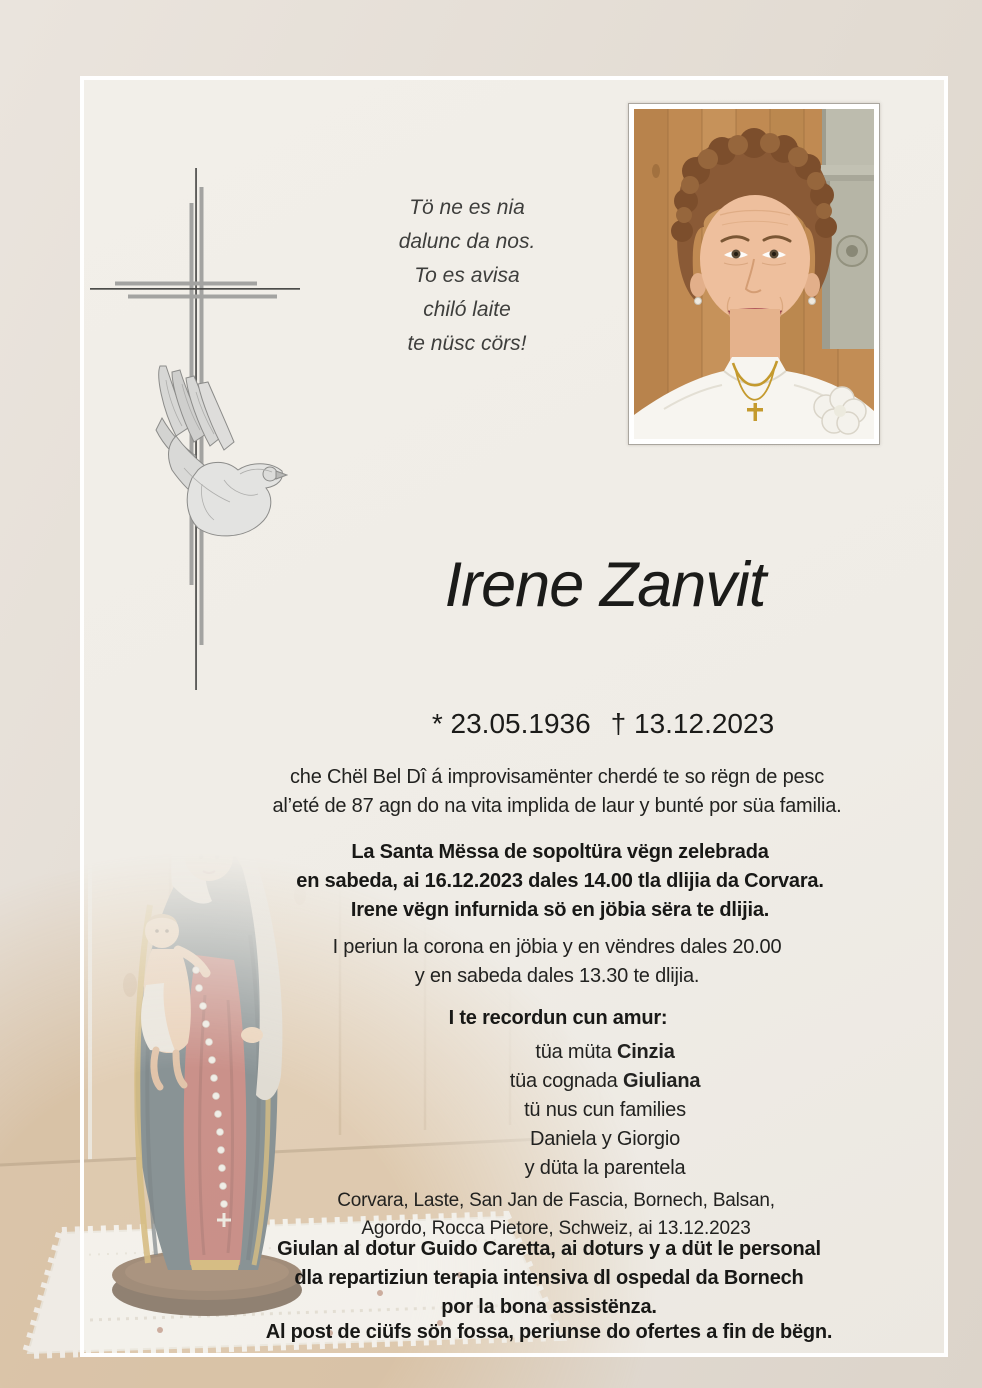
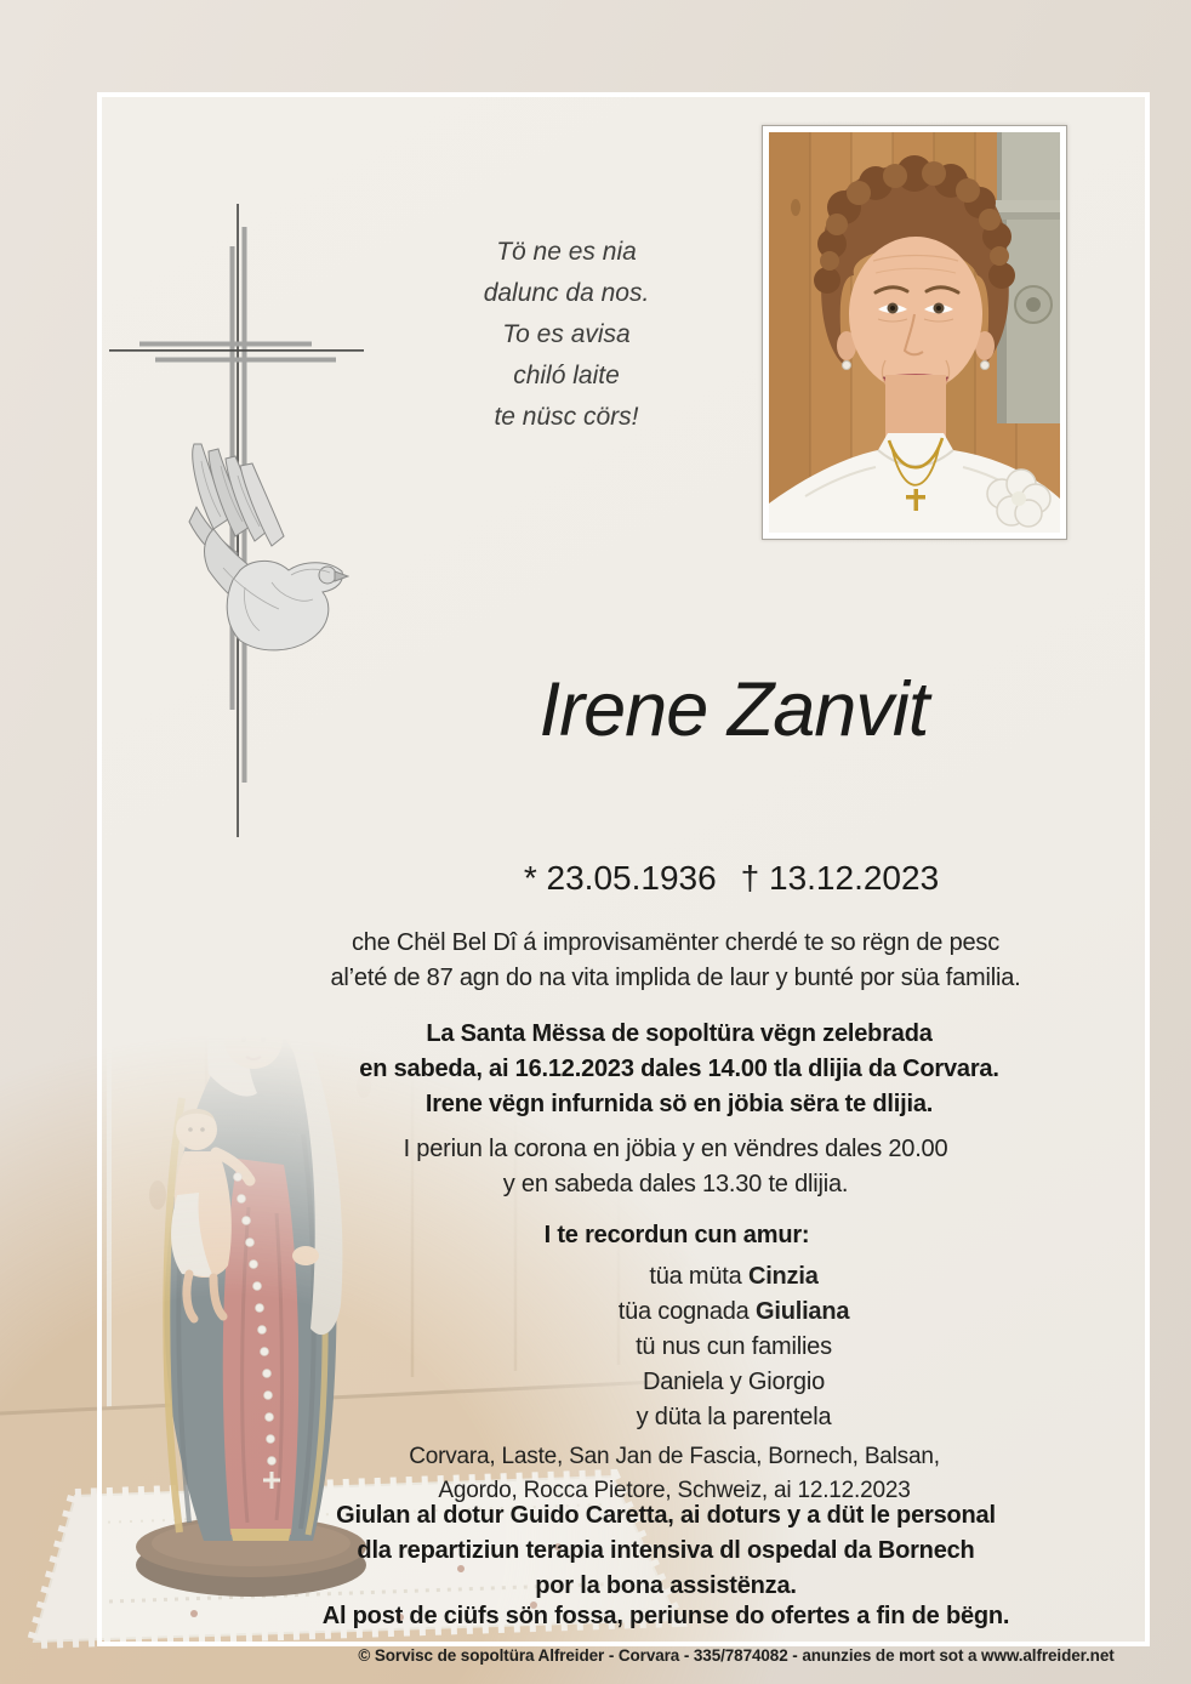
  Tö ne es nia
  dalunc da nos.
  To es avisa
  chiló laite
  te nüsc cörs!
  Irene Zanvit
  * 23.05.1936 † 13.12.2023
  che Chël Bel Dî á improvisamënter cherdé te so rëgn de pesc
  al’eté de 87 agn do na vita implida de laur y bunté por süa familia.
  La Santa Mëssa de sopoltüra vëgn zelebrada
  en sabeda, ai 16.12.2023 dales 14.00 tla dlijia da Corvara.
  Irene vëgn infurnida sö en jöbia sëra te dlijia.
  I periun la corona en jöbia y en vëndres dales 20.00
  y en sabeda dales 13.30 te dlijia.
  I te recordun cun amur:
  tüa müta Cinzia
  tüa cognada Giuliana
  tü nus cun families
  Daniela y Giorgio
  y düta la parentela
  Corvara, Laste, San Jan de Fascia, Bornech, Balsan,
- Agordo, Rocca Pietore, Schweiz, ai 13.12.2023
+ Agordo, Rocca Pietore, Schweiz, ai 12.12.2023
  Giulan al dotur Guido Caretta, ai doturs y a düt le personal
  dla repartiziun terapia intensiva dl ospedal da Bornech
  por la bona assistënza.
  Al post de ciüfs sön fossa, periunse do ofertes a fin de bëgn.
+ © Sorvisc de sopoltüra Alfreider - Corvara - 335/7874082 - anunzies de mort sot a www.alfreider.net
